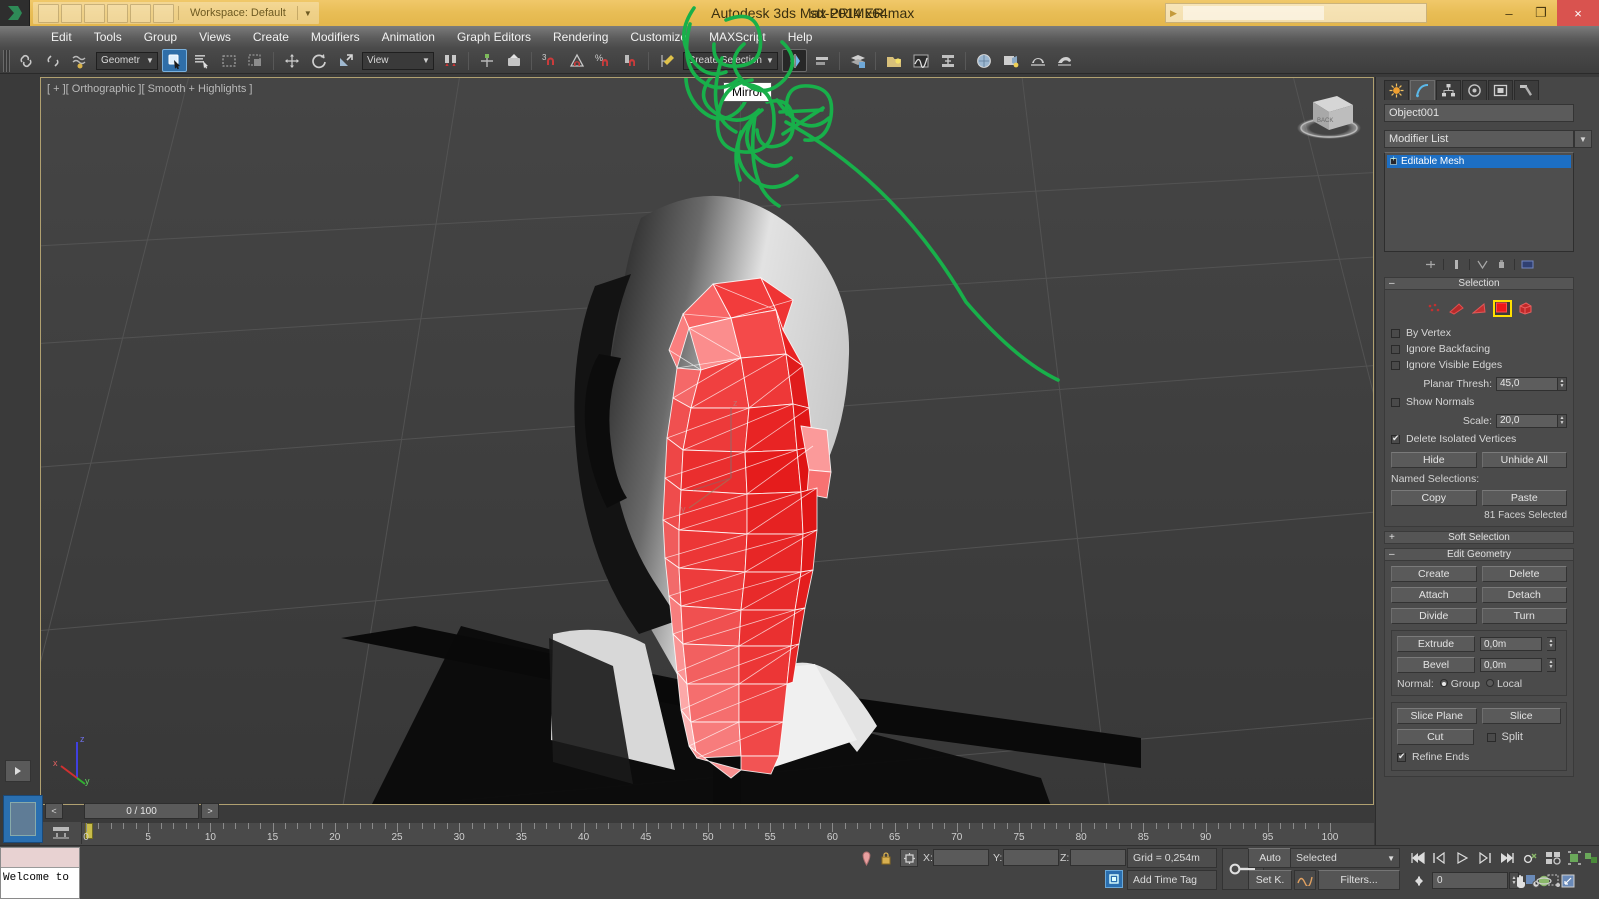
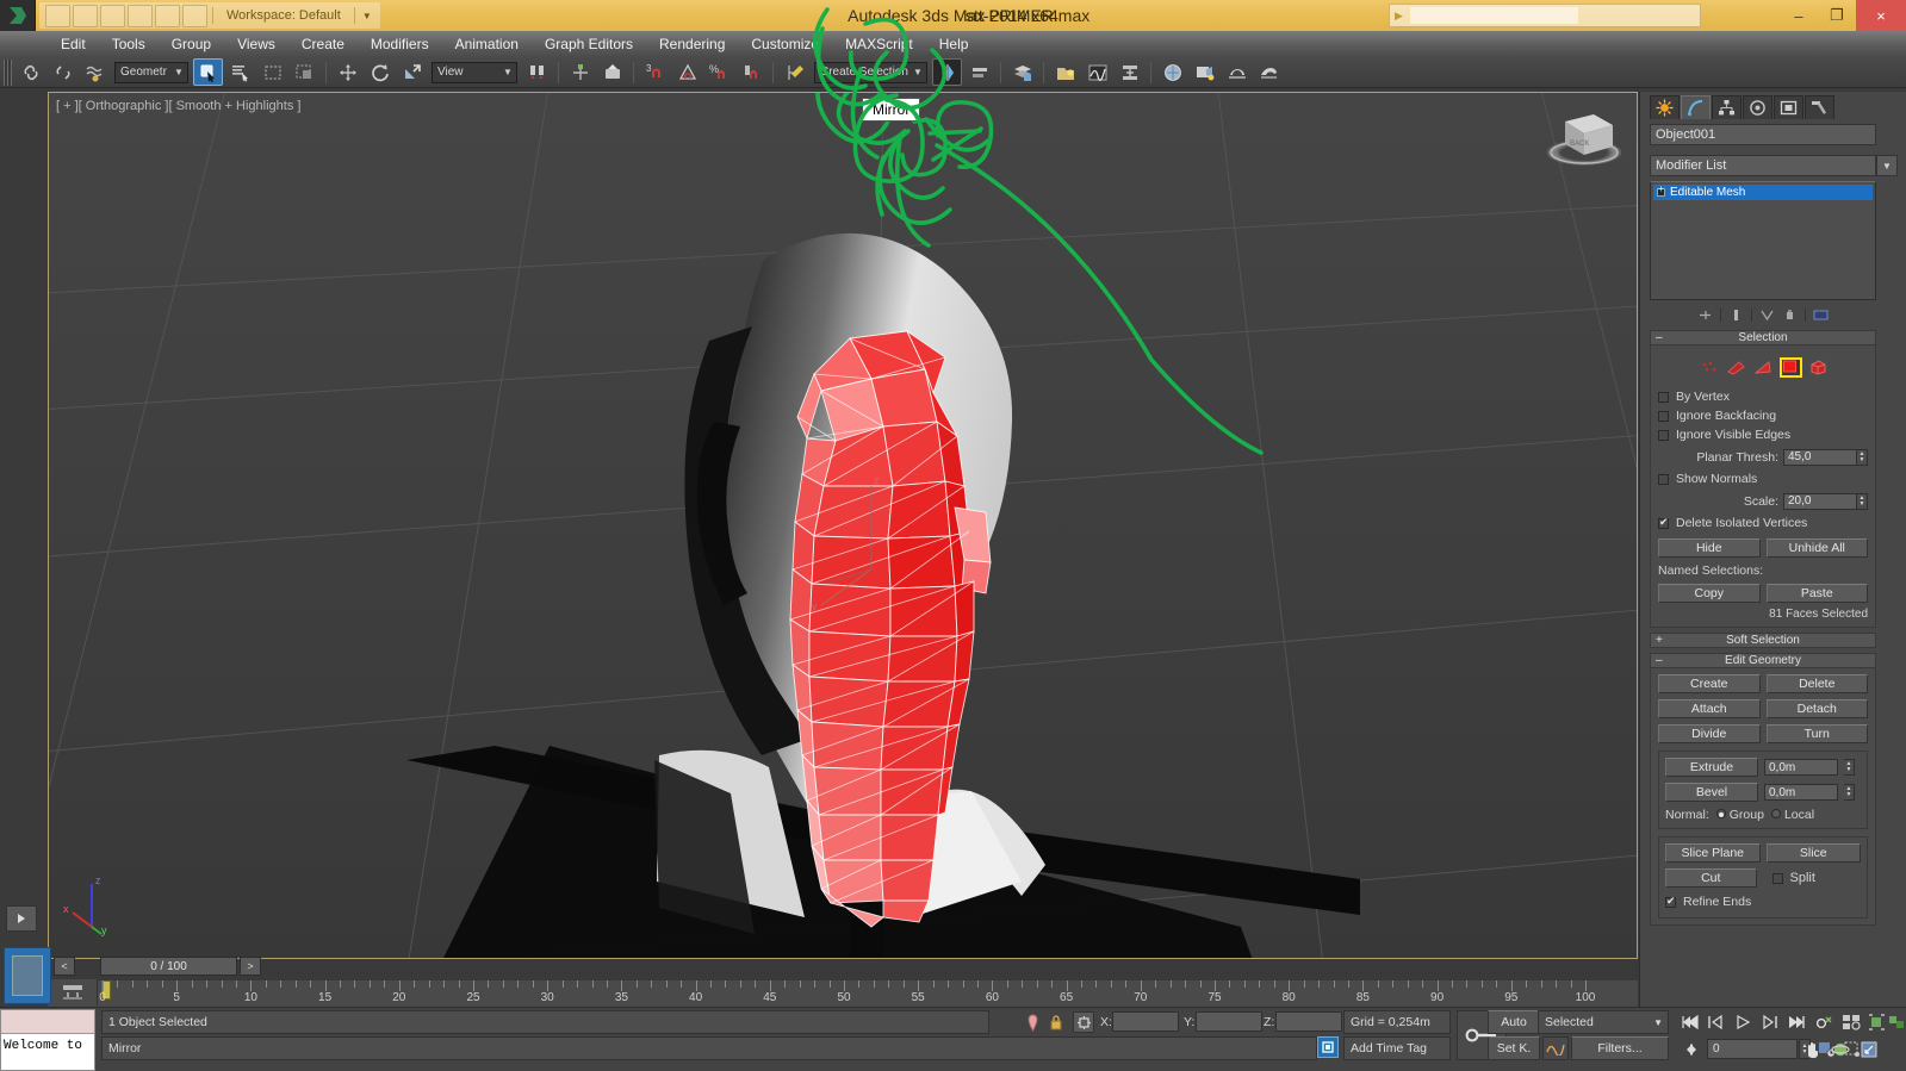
  Workspace: Default
  ▼
  Autodesk 3ds Max 2014 x64
  stt-PRIMER.max
  ▶
  –
  ❐
  ×
  Edit
  Tools
  Group
  Views
  Create
  Modifiers
  Animation
  Graph Editors
  Rendering
  Customiz
  MAXScrit
  Help
  Geometr
  ▼
  View
  ▼
  3
  %
  reate Seectin
  ▼
  z
  y
  [ + ][ Orthographic ][ Smooth + Highlights ]
  z
  x
  y
  Mirro
  Object001
  Modifier List
  ▼
  Editable Mesh
  –
  Selection
  By Vertex
  Ignore Backfacing
  Ignore Visible Edges
  Planar Thresh:
  45,0
  Show Normals
  Scale:
  20,0
  Delete Isolated Vertices
  Hide
  Unhide All
  Named Selections:
  Copy
  Paste
  81 Faces Selected
  +
  Soft Selection
  –
  Edit Geometry
  Create
  Delete
  Attach
  Detach
  Divide
  Turn
  Extrude
  0,0m
  Bevel
  0,0m
  Normal:
  Group
  Local
  Slice Plane
  Slice
  Cut
  Split
  Refine Ends
  <
  0 / 100
  >
  0
  5
  10
  15
  20
  25
  30
  35
  40
  45
  50
  55
  60
  65
  70
  75
  80
  85
  90
  95
  100
  Welcome to
+ 1 Object Selected
+ Mirror
  X:
  Y:
  Z:
  Grid = 0,254m
  Add Time Tag
  Auto
  Set K.
  Selected
  ▼
  Filters...
  0
